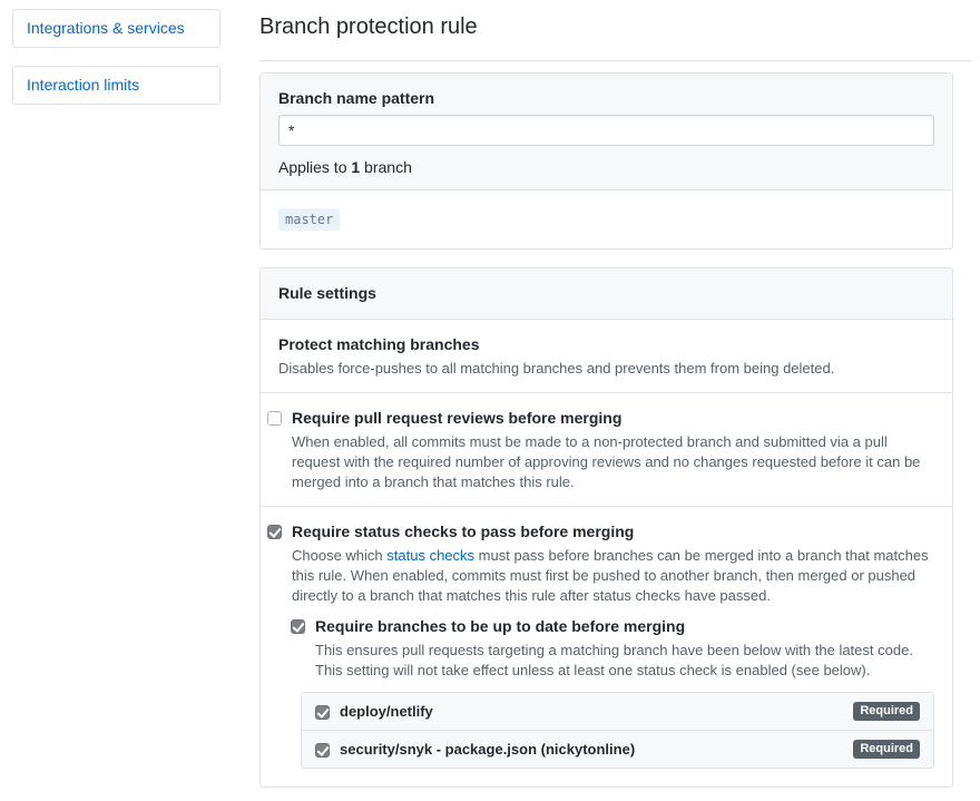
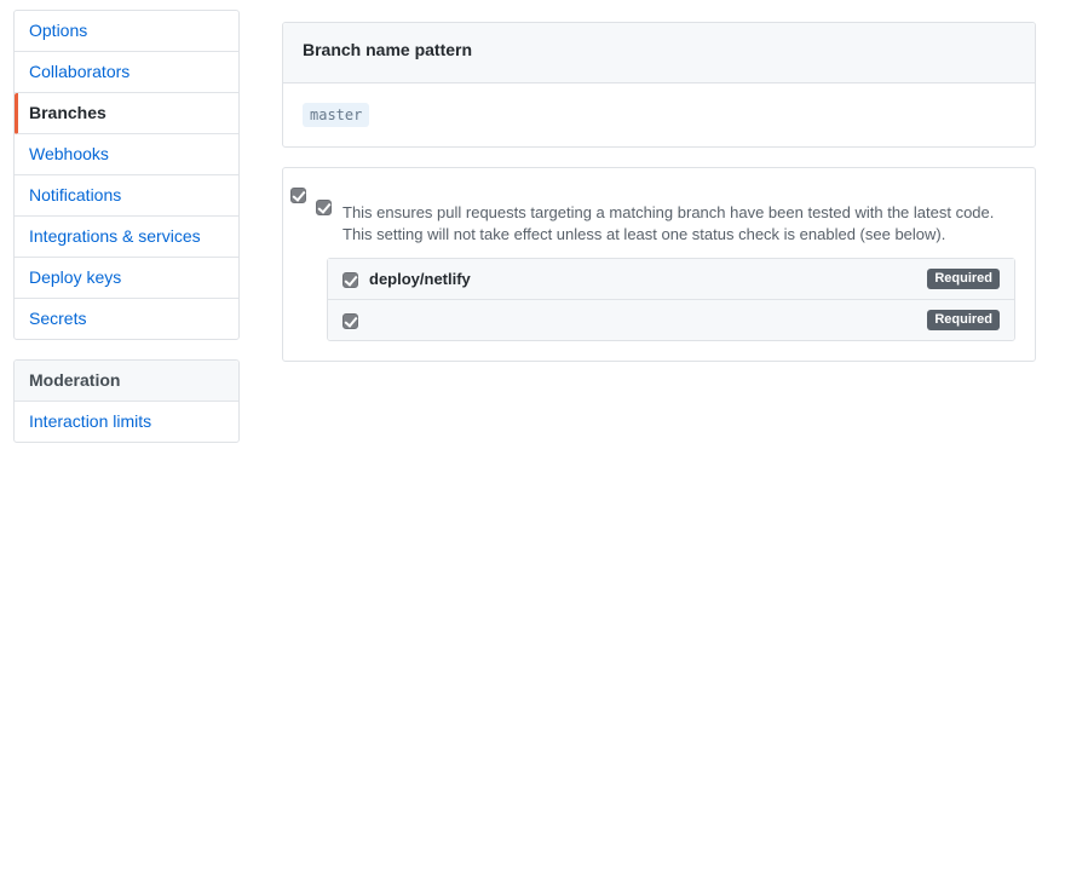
+ Options
+ Collaborators
+ Branches
+ Webhooks
+ Notifications
  Integrations & services
+ Deploy keys
+ Secrets
+ Moderation
  Interaction limits
- Branch protection rule
  Branch name pattern
- *
- Applies to 1 branch
  master
- Rule settings
- Protect matching branches
- Disables force-pushes to all matching branches and prevents them from being deleted.
- Require pull request reviews before merging
- When enabled, all commits must be made to a non-protected branch and submitted via a pull request with the required number of approving reviews and no changes requested before it can be merged into a branch that matches this rule.
- Require status checks to pass before merging
- Choose which status checks must pass before branches can be merged into a branch that matches this rule. When enabled, commits must first be pushed to another branch, then merged or pushed directly to a branch that matches this rule after status checks have passed.
- Require branches to be up to date before merging
- This ensures pull requests targeting a matching branch have been below with the latest code. This setting will not take effect unless at least one status check is enabled (see below).
+ This ensures pull requests targeting a matching branch have been tested with the latest code. This setting will not take effect unless at least one status check is enabled (see below).
  deploy/netlify
  Required
- security/snyk - package.json (nickytonline)
  Required
